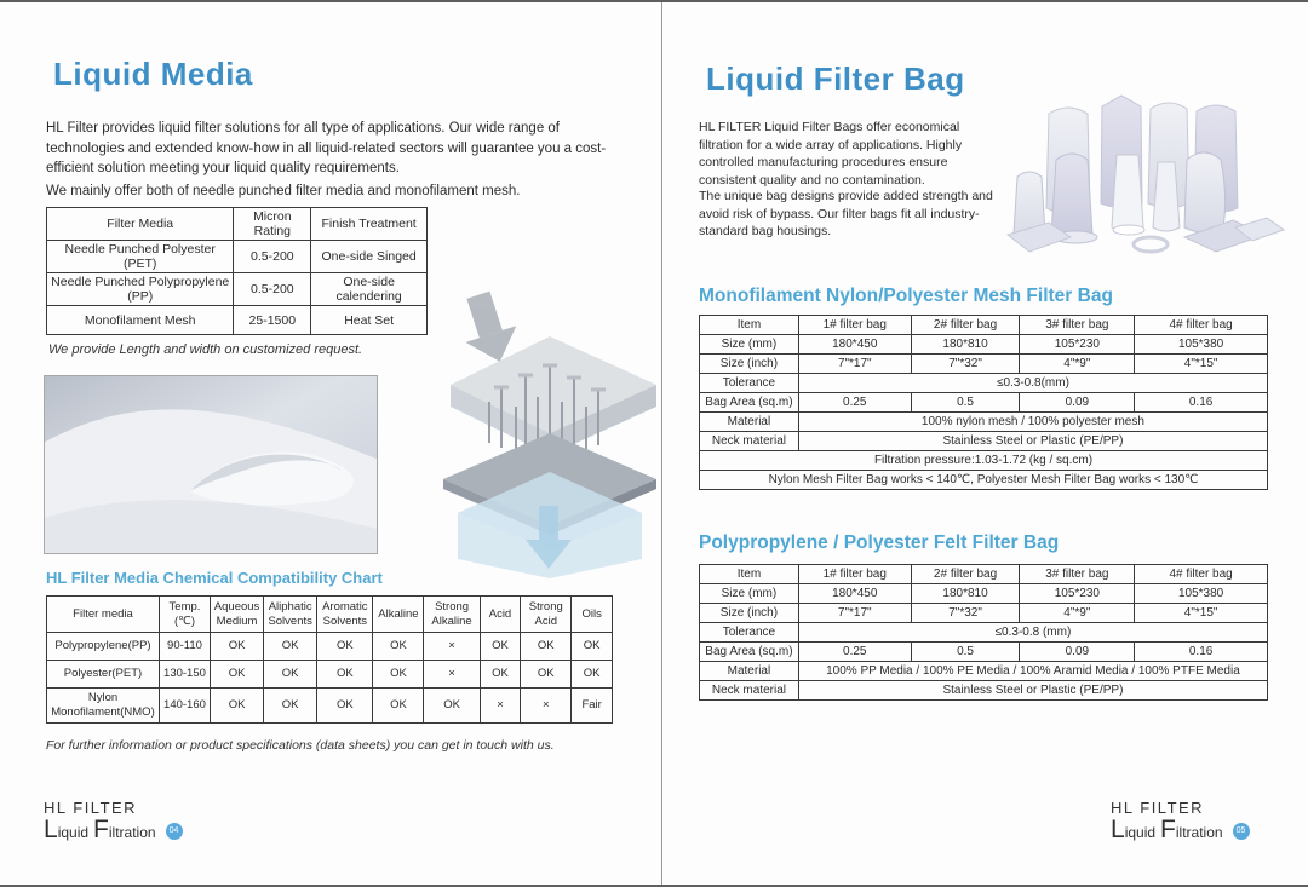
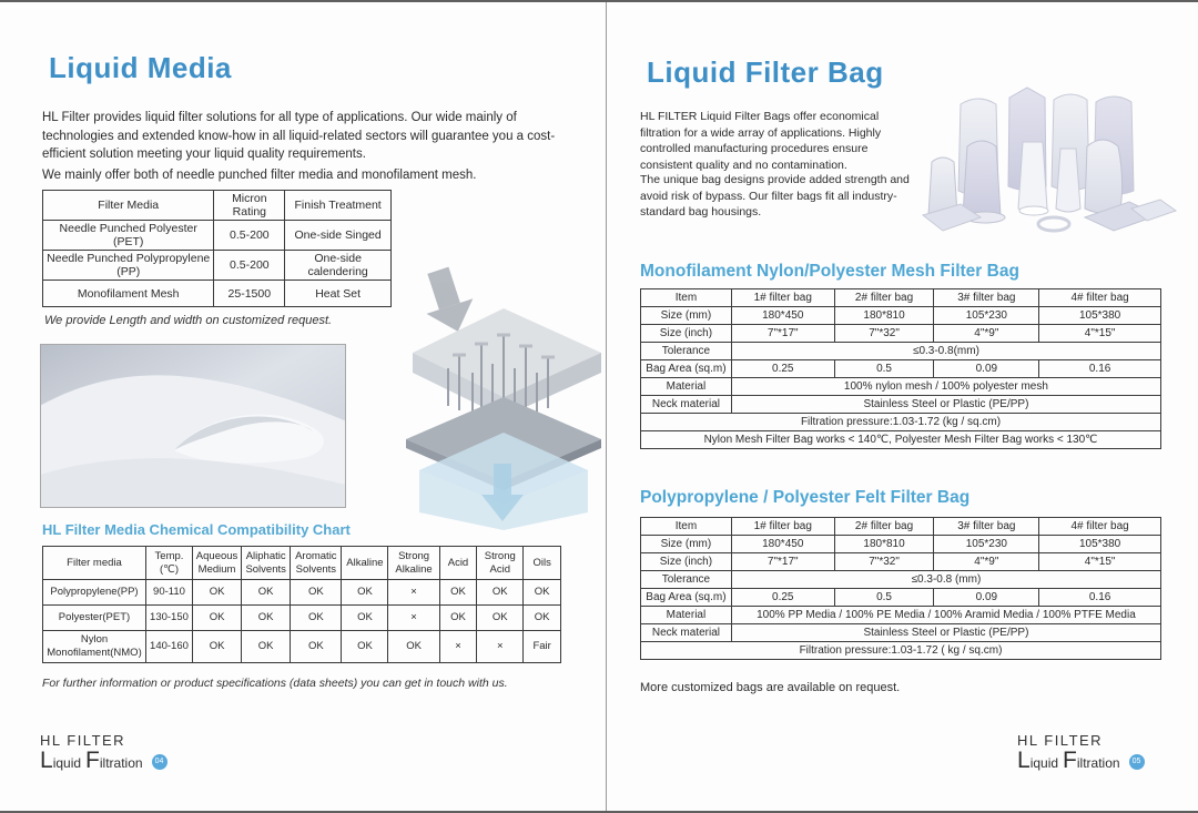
  Liquid Media
- HL Filter provides liquid filter solutions for all type of applications. Our wide range of technologies and extended know-how in all liquid-related sectors will guarantee you a cost-efficient solution meeting your liquid quality requirements.
+ HL Filter provides liquid filter solutions for all type of applications. Our wide mainly of technologies and extended know-how in all liquid-related sectors will guarantee you a cost-efficient solution meeting your liquid quality requirements.
  We mainly offer both of needle punched filter media and monofilament mesh.
  Filter Media	Micron Rating	Finish Treatment
  Needle Punched Polyester (PET)	0.5-200	One-side Singed
  Needle Punched Polypropylene (PP)	0.5-200	One-side calendering
  Monofilament Mesh	25-1500	Heat Set
  We provide Length and width on customized request.
  HL Filter Media Chemical Compatibility Chart
  Filter media	Temp.(℃)	Aqueous Medium	Aliphatic Solvents	Aromatic Solvents	Alkaline	Strong Alkaline	Acid	Strong Acid	Oils
  Polypropylene(PP)	90-110	OK	OK	OK	OK	×	OK	OK	OK
  Polyester(PET)	130-150	OK	OK	OK	OK	×	OK	OK	OK
  Nylon Monofilament(NMO)	140-160	OK	OK	OK	OK	OK	×	×	Fair
  For further information or product specifications (data sheets) you can get in touch with us.
  HL FILTER
  L
  iquid
  F
  iltration
  Liquid Filter Bag
  HL FILTER Liquid Filter Bags offer economical filtration for a wide array of applications. Highly controlled manufacturing procedures ensure consistent quality and no contamination.
  The unique bag designs provide added strength and avoid risk of bypass. Our filter bags fit all industry-standard bag housings.
  Monofilament Nylon/Polyester Mesh Filter Bag
  Item	1# filter bag	2# filter bag	3# filter bag	4# filter bag
  Size (mm)	180*450	180*810	105*230	105*380
  Size (inch)	7"*17"	7"*32"	4"*9"	4"*15"
  Tolerance	≤0.3-0.8(mm)
  Bag Area (sq.m)	0.25	0.5	0.09	0.16
  Material	100% nylon mesh / 100% polyester mesh
  Neck material	Stainless Steel or Plastic (PE/PP)
  Filtration pressure:1.03-1.72 (kg / sq.cm)
  Nylon Mesh Filter Bag works < 140℃, Polyester Mesh Filter Bag works < 130℃
  Polypropylene / Polyester Felt Filter Bag
  Item	1# filter bag	2# filter bag	3# filter bag	4# filter bag
  Size (mm)	180*450	180*810	105*230	105*380
  Size (inch)	7"*17"	7"*32"	4"*9"	4"*15"
  Tolerance	≤0.3-0.8 (mm)
  Bag Area (sq.m)	0.25	0.5	0.09	0.16
  Material	100% PP Media / 100% PE Media / 100% Aramid Media / 100% PTFE Media
  Neck material	Stainless Steel or Plastic (PE/PP)
+ Filtration pressure:1.03-1.72 ( kg / sq.cm)
+ More customized bags are available on request.
  HL FILTER
  L
  iquid
  F
  iltration
